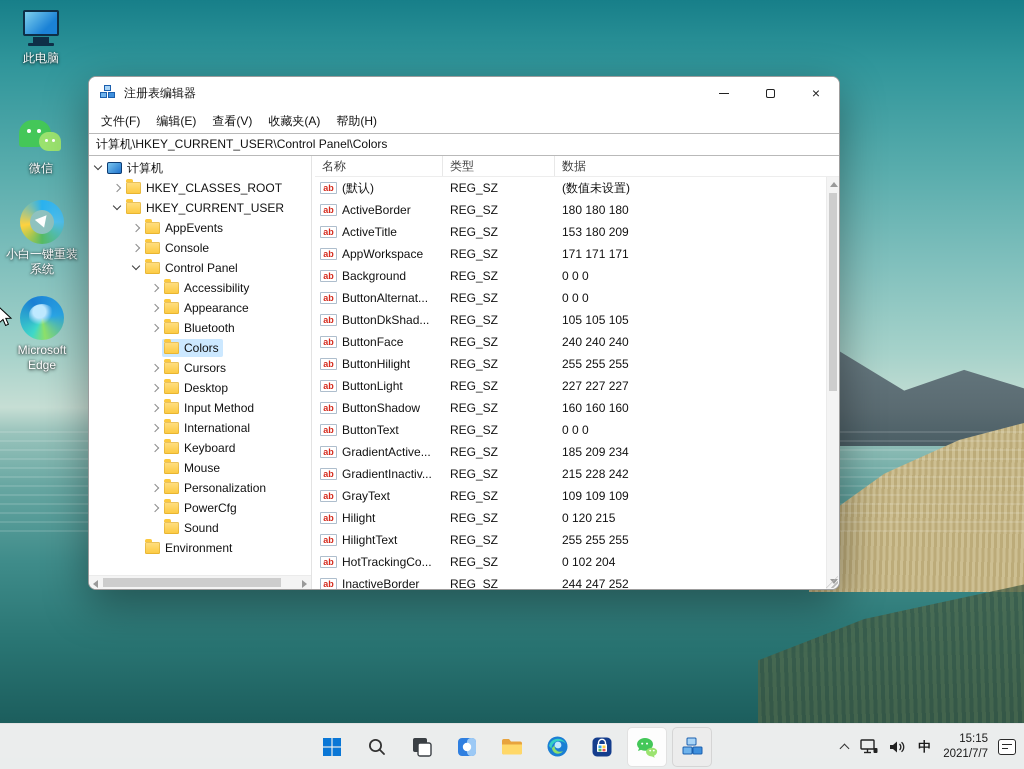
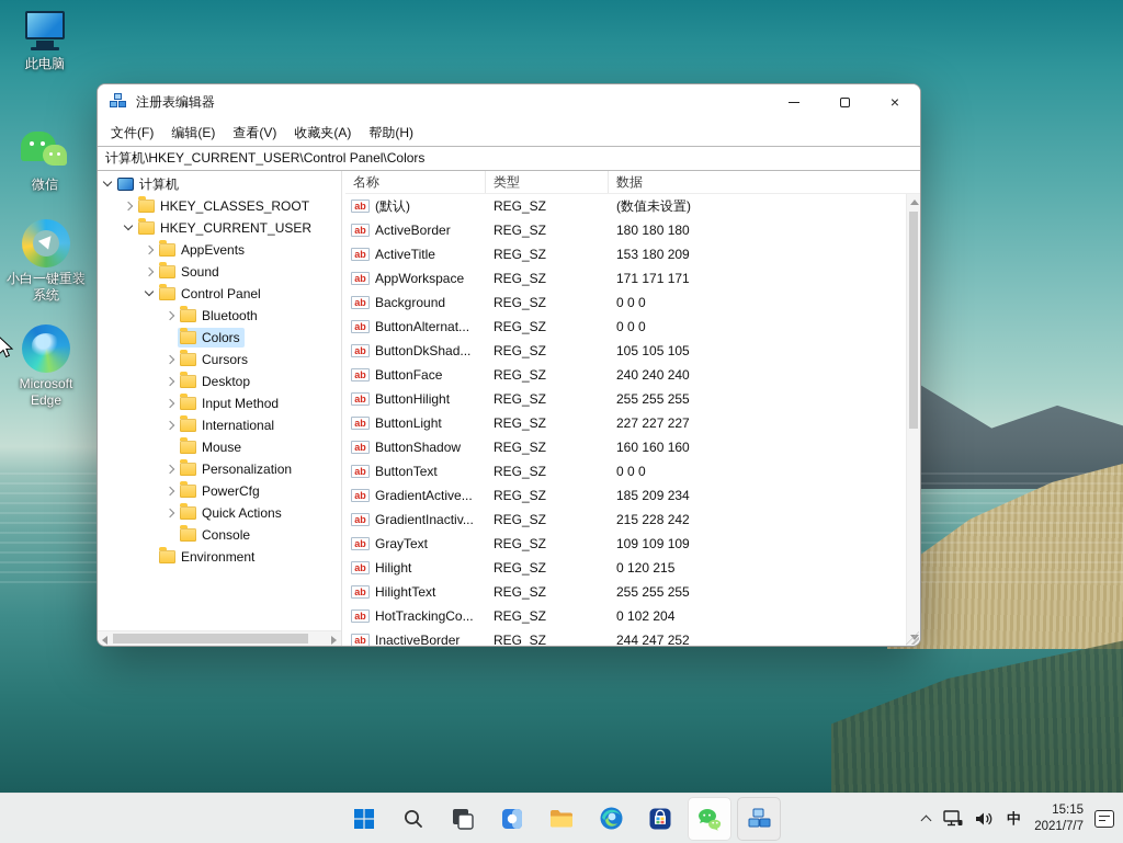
  此电脑
  微信
  小白一键重装系统
  Microsoft Edge
  注册表编辑器
  ×
  文件(F)
  编辑(E)
  查看(V)
  收藏夹(A)
  帮助(H)
  计算机\HKEY_CURRENT_USER\Control Panel\Colors
  计算机
  HKEY_CLASSES_ROOT
  HKEY_CURRENT_USER
  AppEvents
- Console
+ Sound
  Control Panel
- Accessibility
- Appearance
  Bluetooth
  Colors
  Cursors
  Desktop
  Input Method
  International
- Keyboard
  Mouse
  Personalization
  PowerCfg
+ Quick Actions
- Sound
+ Console
  Environment
  名称
  类型
  数据
  ab
  (默认)
  REG_SZ
  (数值未设置)
  ab
  ActiveBorder
  REG_SZ
  180 180 180
  ab
  ActiveTitle
  REG_SZ
  153 180 209
  ab
  AppWorkspace
  REG_SZ
  171 171 171
  ab
  Background
  REG_SZ
  0 0 0
  ab
  ButtonAlternat...
  REG_SZ
  0 0 0
  ab
  ButtonDkShad...
  REG_SZ
  105 105 105
  ab
  ButtonFace
  REG_SZ
  240 240 240
  ab
  ButtonHilight
  REG_SZ
  255 255 255
  ab
  ButtonLight
  REG_SZ
  227 227 227
  ab
  ButtonShadow
  REG_SZ
  160 160 160
  ab
  ButtonText
  REG_SZ
  0 0 0
  ab
  GradientActive...
  REG_SZ
  185 209 234
  ab
  GradientInactiv...
  REG_SZ
  215 228 242
  ab
  GrayText
  REG_SZ
  109 109 109
  ab
  Hilight
  REG_SZ
  0 120 215
  ab
  HilightText
  REG_SZ
  255 255 255
  ab
  HotTrackingCo...
  REG_SZ
  0 102 204
  ab
  InactiveBorder
  REG_SZ
  244 247 252
  中
  15:15
  2021/7/7
